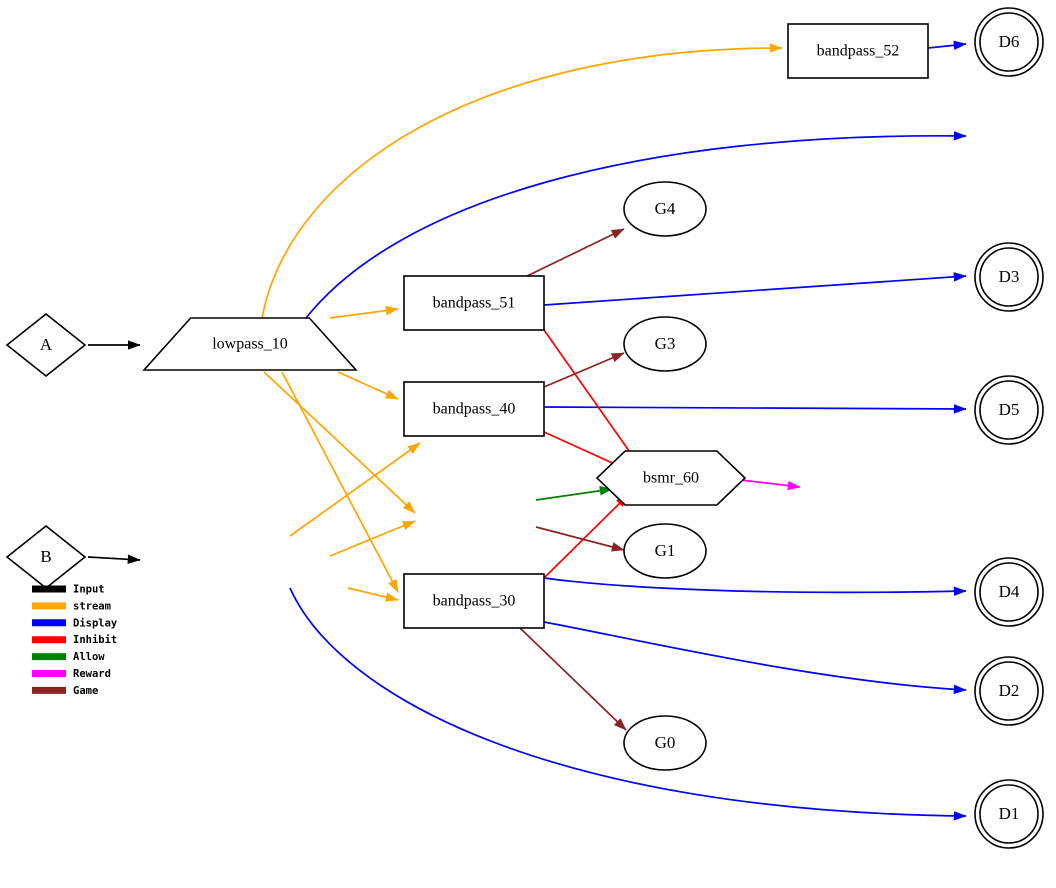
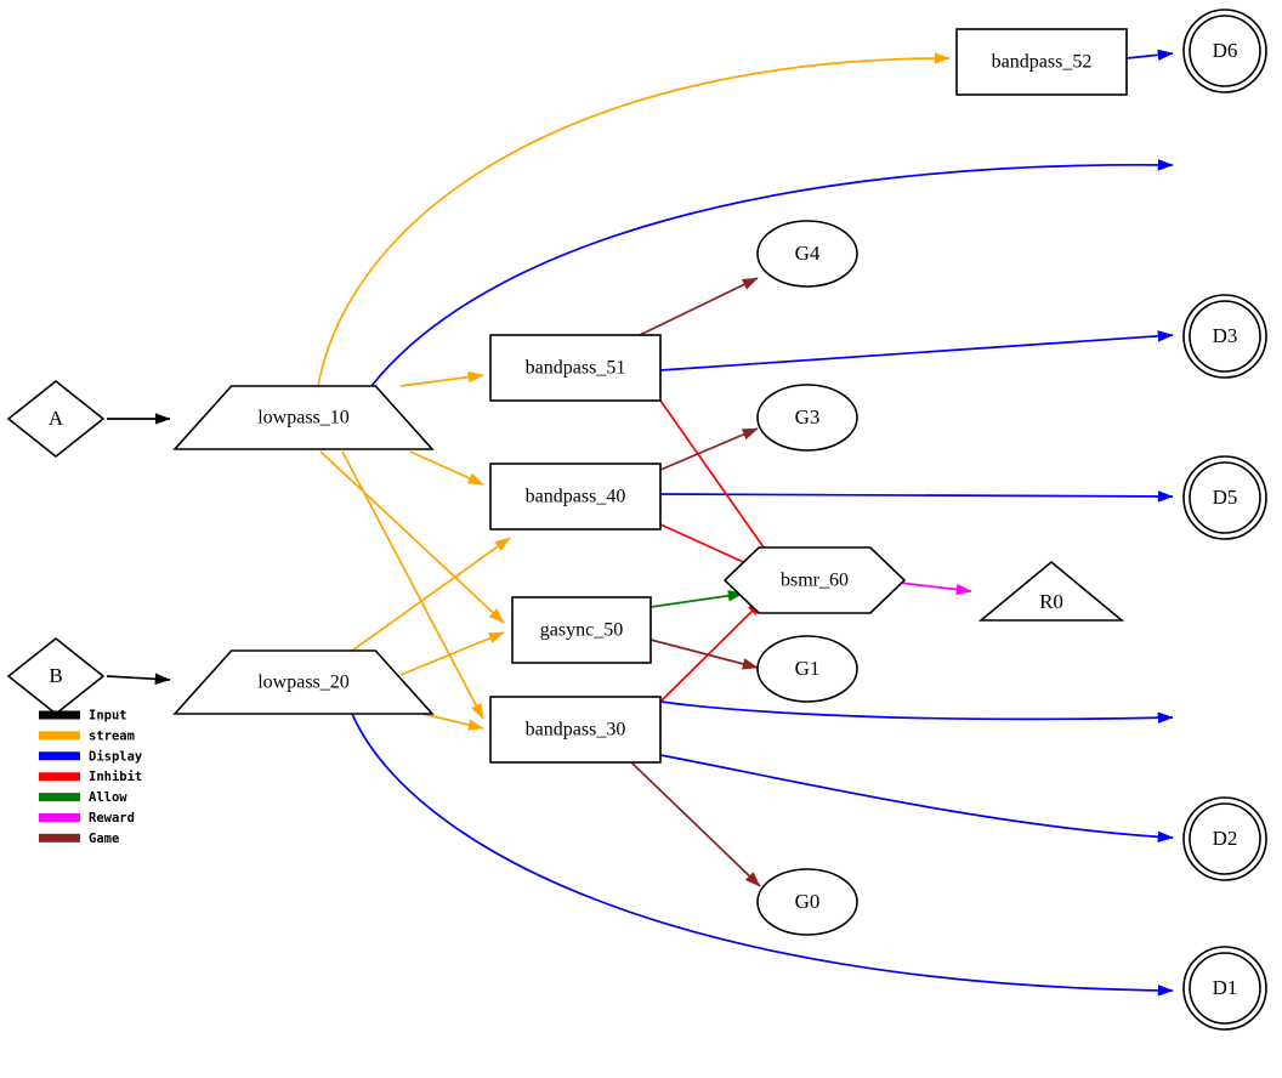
  A
  B
  lowpass_10
+ lowpass_20
  bandpass_52
  bandpass_51
  bandpass_40
+ gasync_50
  bandpass_30
  bsmr_60
+ R0
  G4
  G3
  G1
  G0
  D6
  D3
  D5
- D4
  D2
  D1
  Input
  stream
  Display
  Inhibit
  Allow
  Reward
  Game
